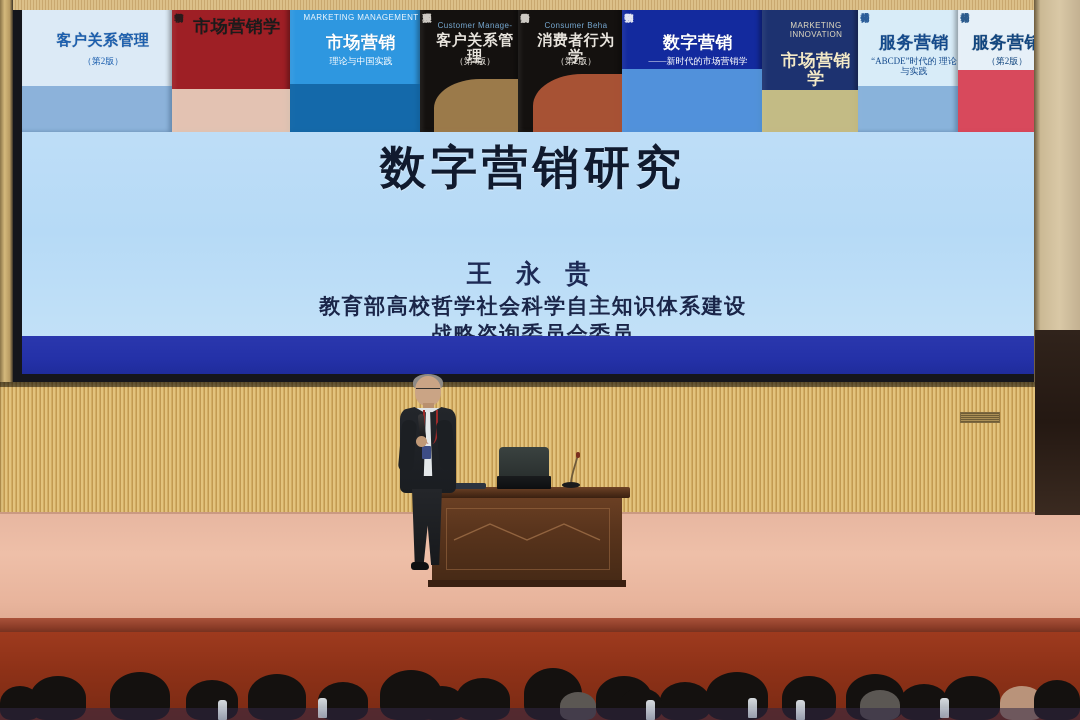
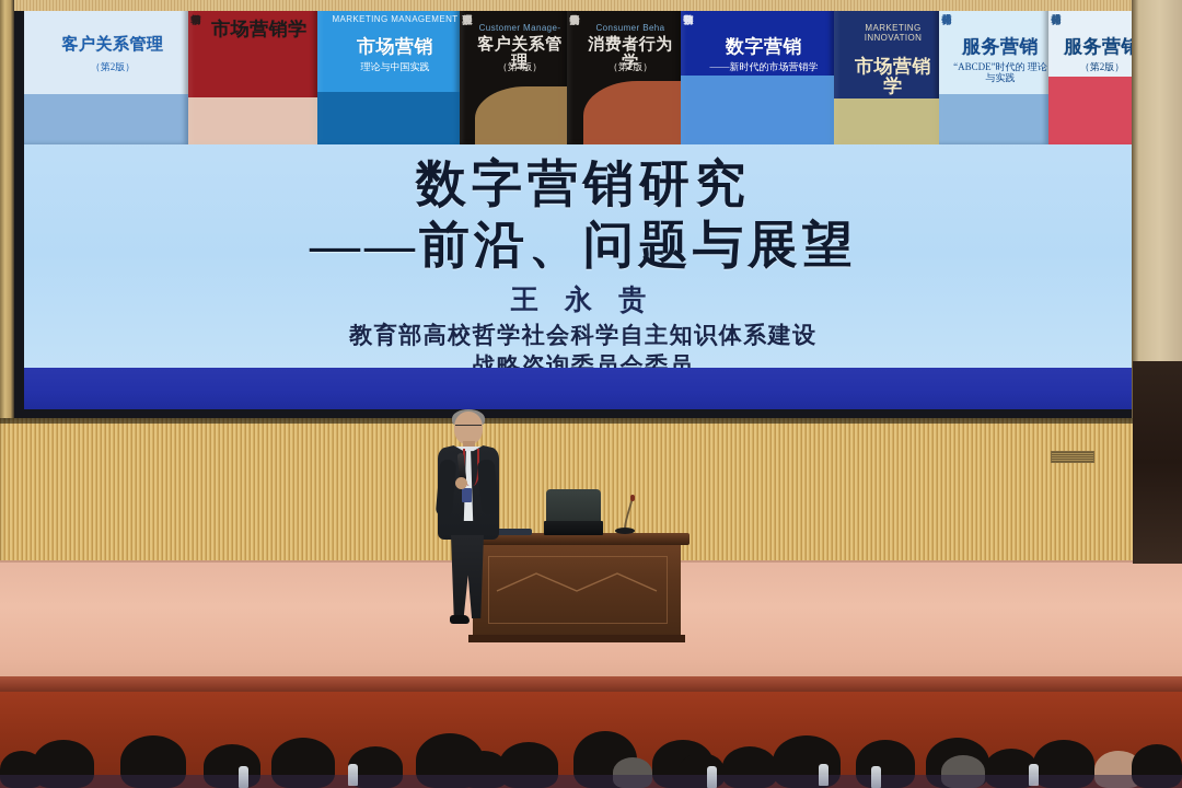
  客户关系管理
  （第2版）
  市场营销学
  市场营销
  理论与中国实践
  MARKETING MANAGEMENT
  客户关系管理
  （第4版）
  Customer Manage-
  消费者行为学
  （第2版）
  Consumer Beha
  数字营销
  ——新时代的市场营销学
  市场营销学
  MARKETING INNOVATION
  服务营销
  “ABCDE”时代的 理论与实践
  服务营
  （第2版）
  数字营销研究
+ ——前沿、问题与展望
  王 永 贵
  教育部高校哲学社会科学自主知识体系建设
  战略咨询委员会委员
